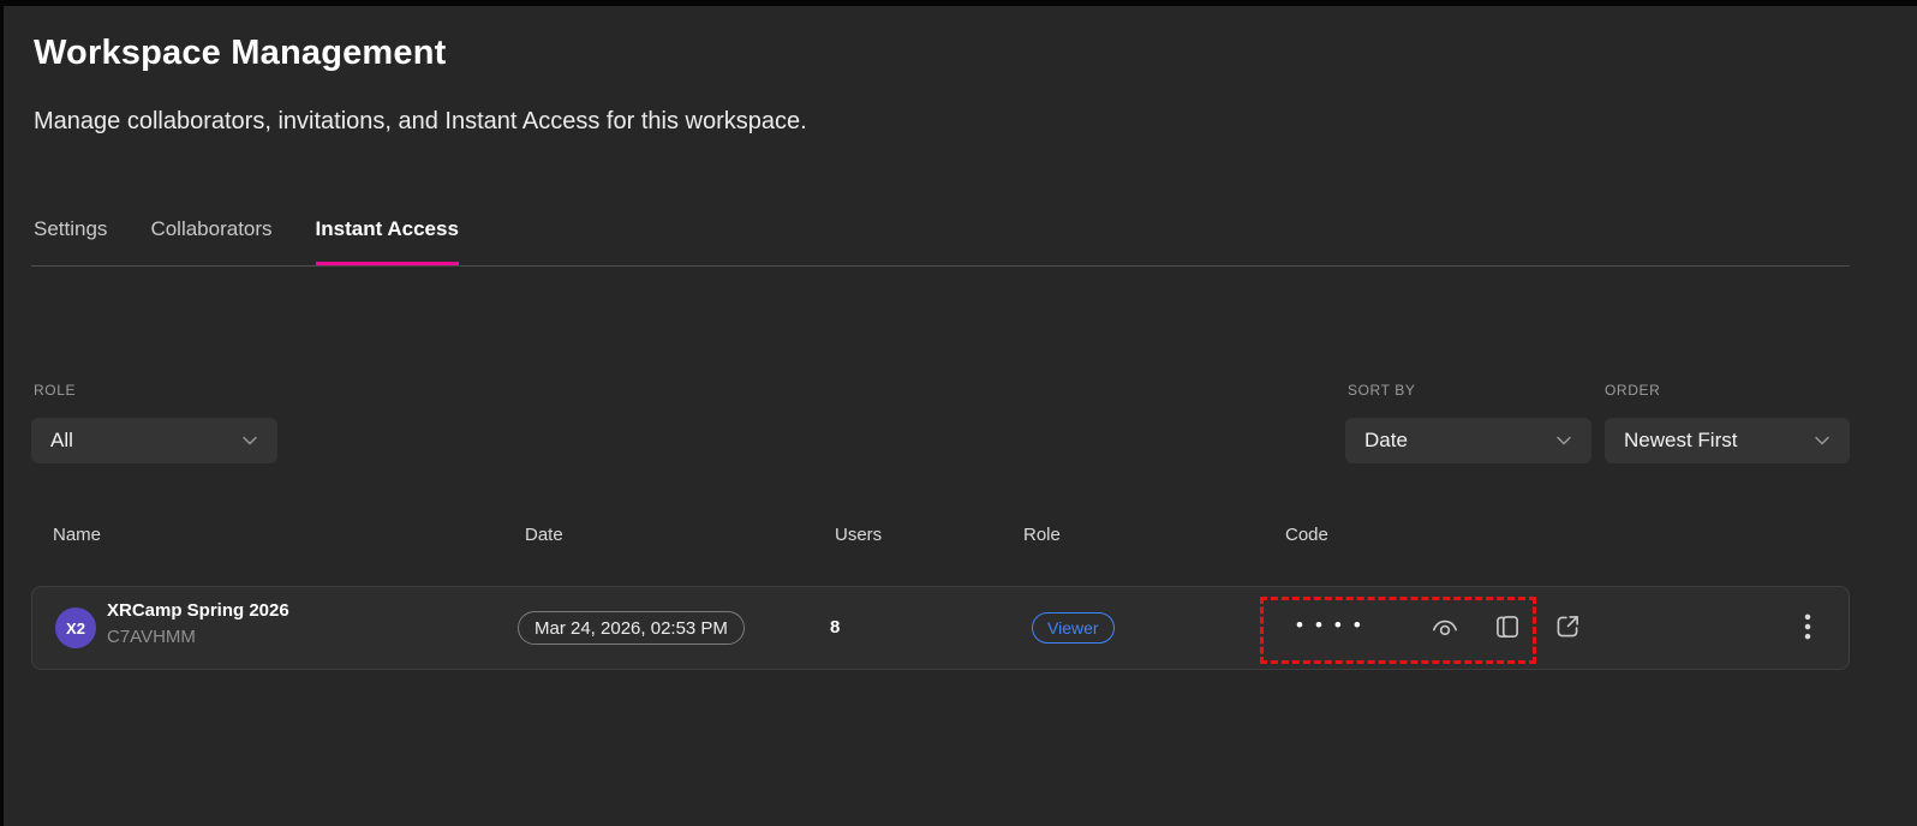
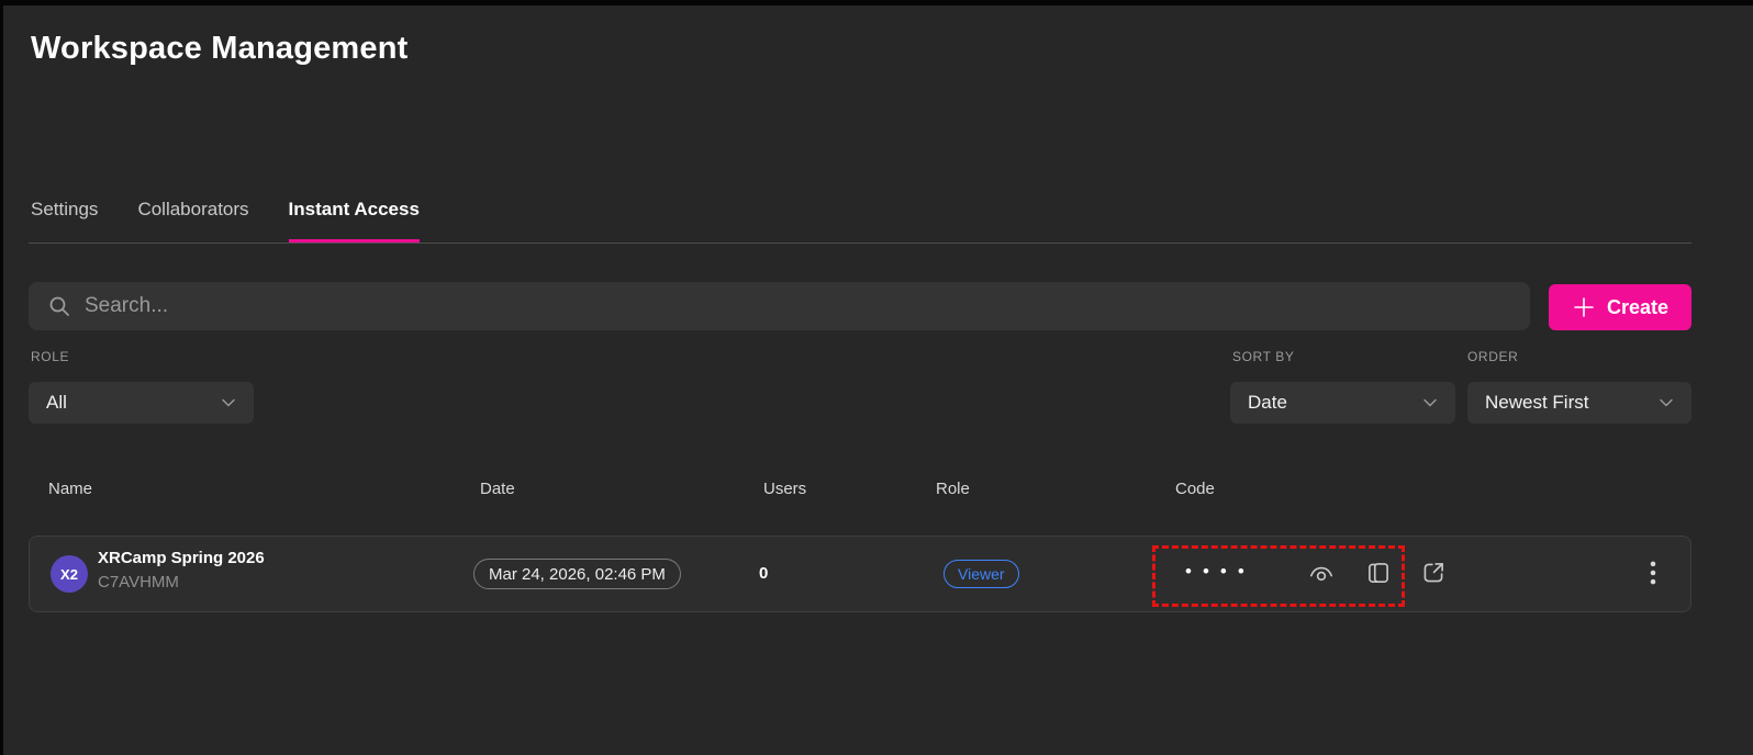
  Workspace Management
- Manage collaborators, invitations, and Instant Access for this workspace.
  Settings
  Collaborators
  Instant Access
+ Search...
+ Create
  ROLE
  SORT BY
  ORDER
  All
  Date
  Newest First
  Name
  Date
  Users
  Role
  Code
  X2
  XRCamp Spring 2026
  C7AVHMM
- Mar 24, 2026, 02:53 PM
+ Mar 24, 2026, 02:46 PM
- 8
+ 0
  Viewer
  ••••
